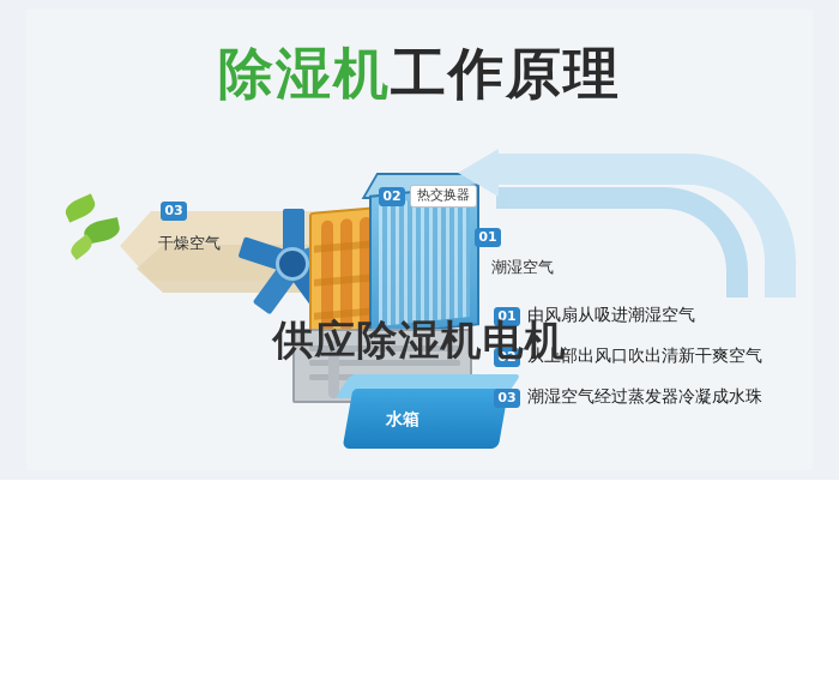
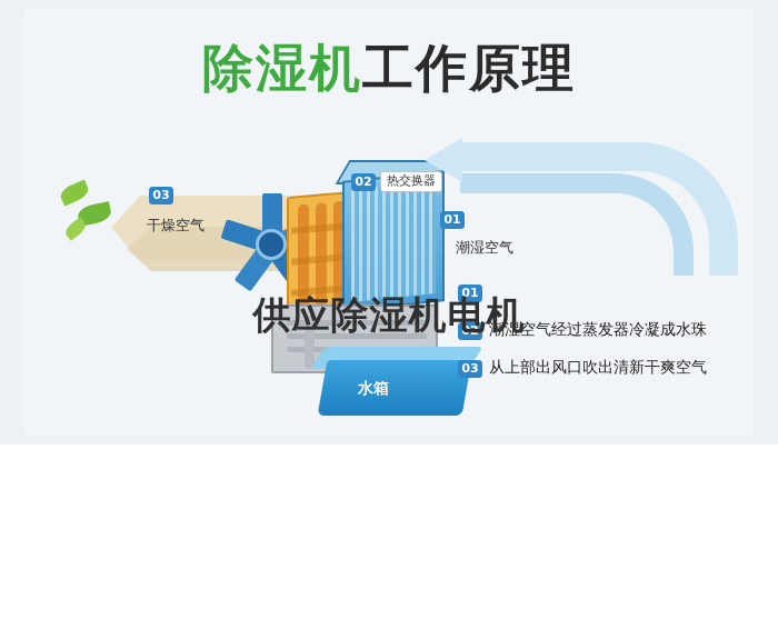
  除湿机工作原理
  干燥空气
  03
  02
  热交换器
  01
  潮湿空气
  水箱
  01
- 由风扇从吸进潮湿空气
  02
- 从上部出风口吹出清新干爽空气
+ 潮湿空气经过蒸发器冷凝成水珠
  03
- 潮湿空气经过蒸发器冷凝成水珠
+ 从上部出风口吹出清新干爽空气
  供应除湿机电机
